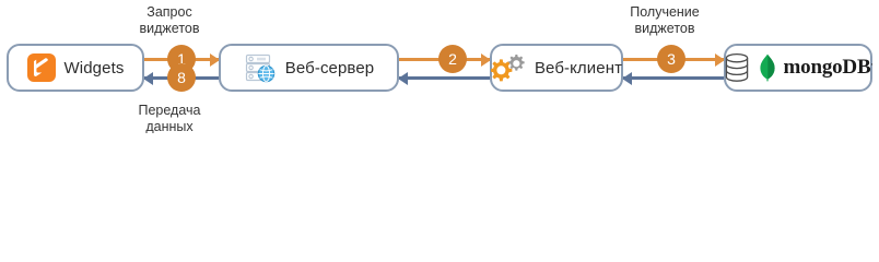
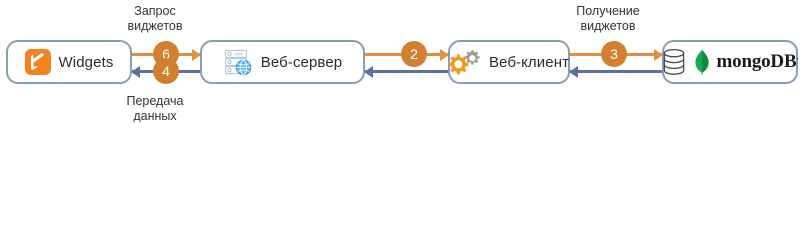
  Запрос
  виджетов
  Передача
  данных
  Получение
  виджетов
- 1
+ 6
- 8
+ 4
  2
  3
  Widgets
  Веб-сервер
  Веб-клиент
  mongoDB.
